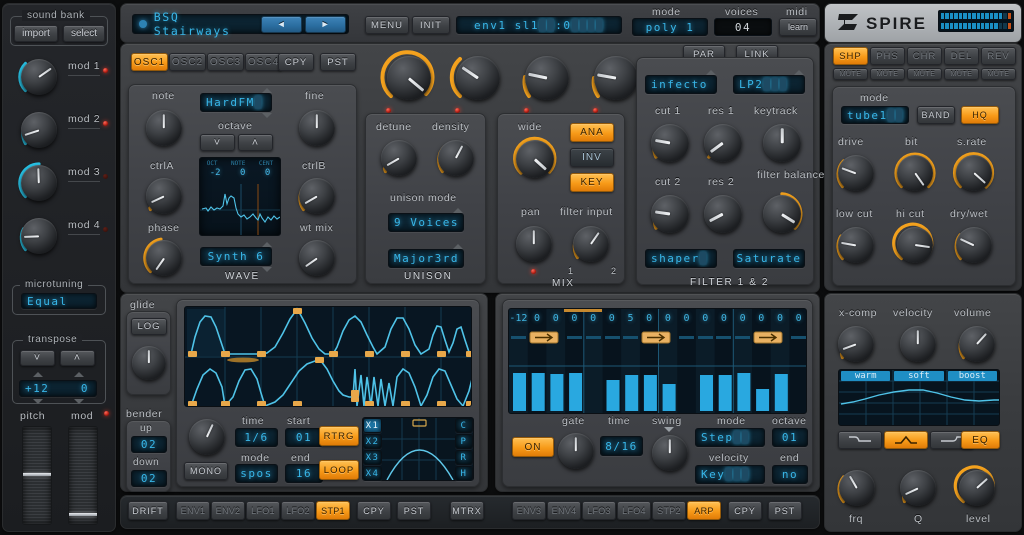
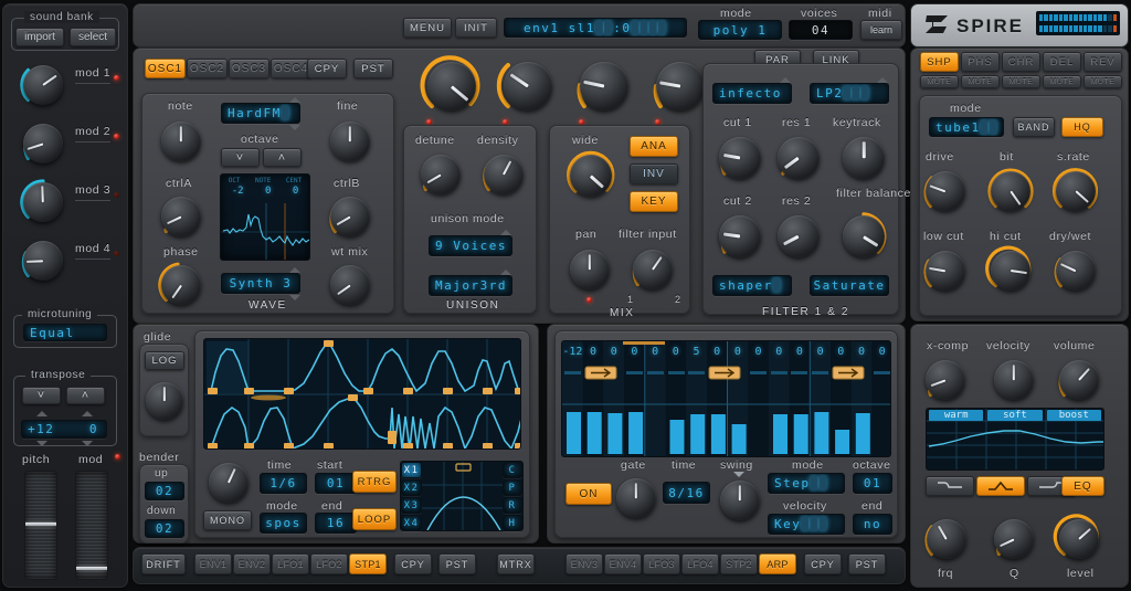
  sound bank
  import
  select
  mod 1
  mod 2
  mod 3
  mod 4
  microtuning
  Equal
  transpose
  ˅
  ˄
  +12
  0
  pitch
  mod
- BSQ Stairways
- ◄
- ►
  MENU
  INIT
  env1 sl1
  ██
  :0
  ████
  mode
  poly 1
  voices
  04
  midi
  learn
  SPIRE
  SHP
  PHS
  CHR
  DEL
  REV
  mode
  tube1
  ██
  BAND
  HQ
  drive
  bit
  s.rate
  low cut
  hi cut
  dry/wet
  OSC1
  OSC2
  OSC3
  OSC4
  CPY
  PST
  note
  ctrlA
  phase
  HardFM
  █
  octave
  ˅
  ˄
  -2
  0
  0
- Synth 6
+ Synth 3
  fine
  ctrlB
  wt mix
  WAVE
  detune
  density
  unison mode
  9 Voices
  Major3rd
  UNISON
  wide
  ANA
  INV
  KEY
  pan
  filter input
  1
  2
  MIX
  PAR
  LINK
  infecto
  LP2
  ███
  cut 1
  res 1
  keytrack
  cut 2
  res 2
  filter balance
  shaper
  █
  Saturate
  FILTER 1 & 2
  glide
  LOG
  bender
  up
  02
  down
  02
  MONO
  time
  1/6
  mode
  spos
  start
  01
  end
  16
  RTRG
  LOOP
  X1
  X2
  X3
  X4
  C
  P
  R
  H
  -12
  0
  0
  0
  0
  0
  5
  0
  0
  0
  0
  0
  0
  0
  0
  0
  ON
  gate
  time
  8/16
  swing
  mode
  Step
  ██
  velocity
  Key
  ███
  octave
  01
  end
  no
  x-comp
  velocity
  volume
  warm
  soft
  boost
  EQ
  frq
  Q
  level
  DRIFT
  ENV1
  ENV2
  LFO1
  LFO2
  STP1
  CPY
  PST
  MTRX
  ENV3
  ENV4
  LFO3
  LFO4
  STP2
  ARP
  CPY
  PST
